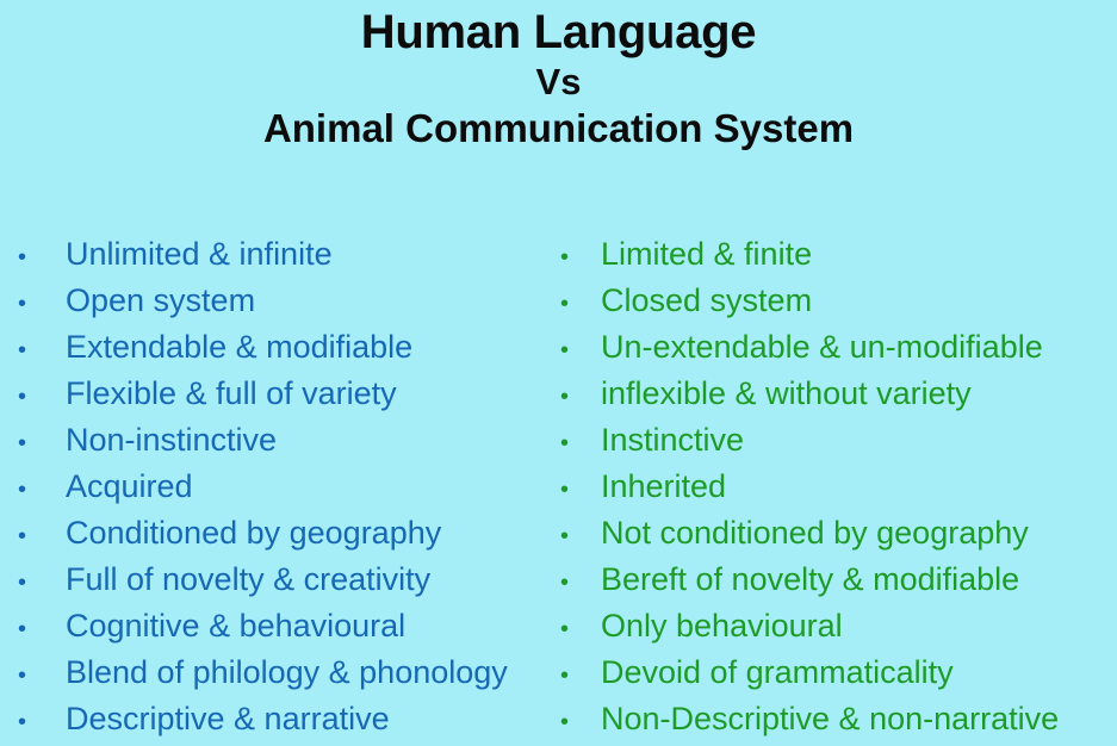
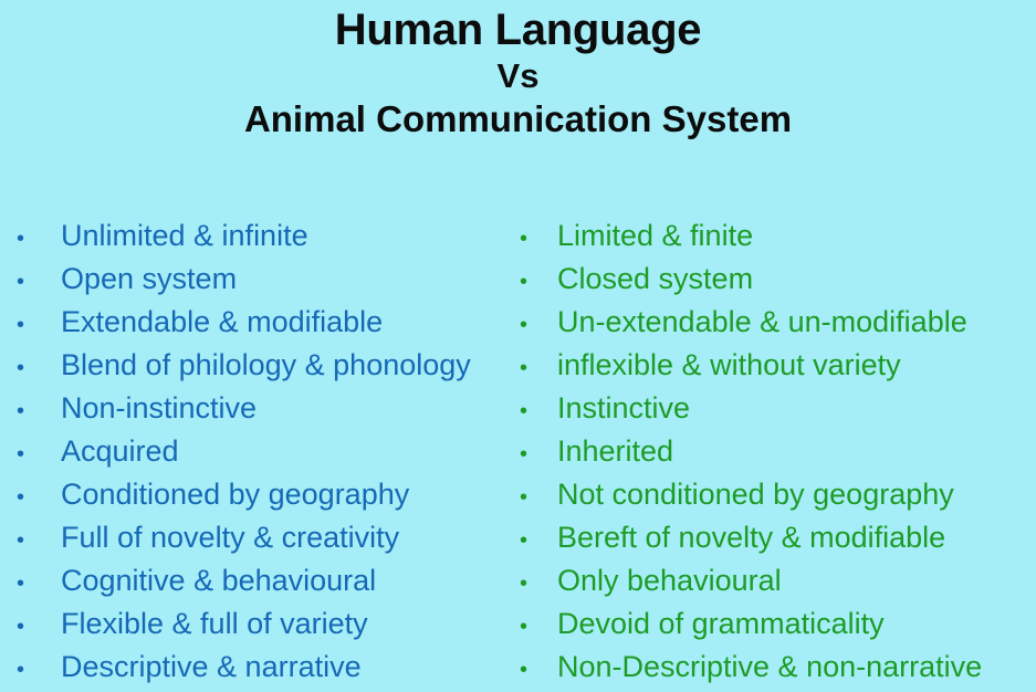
  Human Language
  Vs
  Animal Communication System
  •
  Unlimited & infinite
  •
  Open system
  •
  Extendable & modifiable
  •
- Flexible & full of variety
+ Blend of philology & phonology
  •
  Non-instinctive
  •
  Acquired
  •
  Conditioned by geography
  •
  Full of novelty & creativity
  •
  Cognitive & behavioural
  •
- Blend of philology & phonology
+ Flexible & full of variety
  •
  Descriptive & narrative
  •
  Limited & finite
  •
  Closed system
  •
  Un-extendable & un-modifiable
  •
  inflexible & without variety
  •
  Instinctive
  •
  Inherited
  •
  Not conditioned by geography
  •
  Bereft of novelty & modifiable
  •
  Only behavioural
  •
  Devoid of grammaticality
  •
  Non-Descriptive & non-narrative
